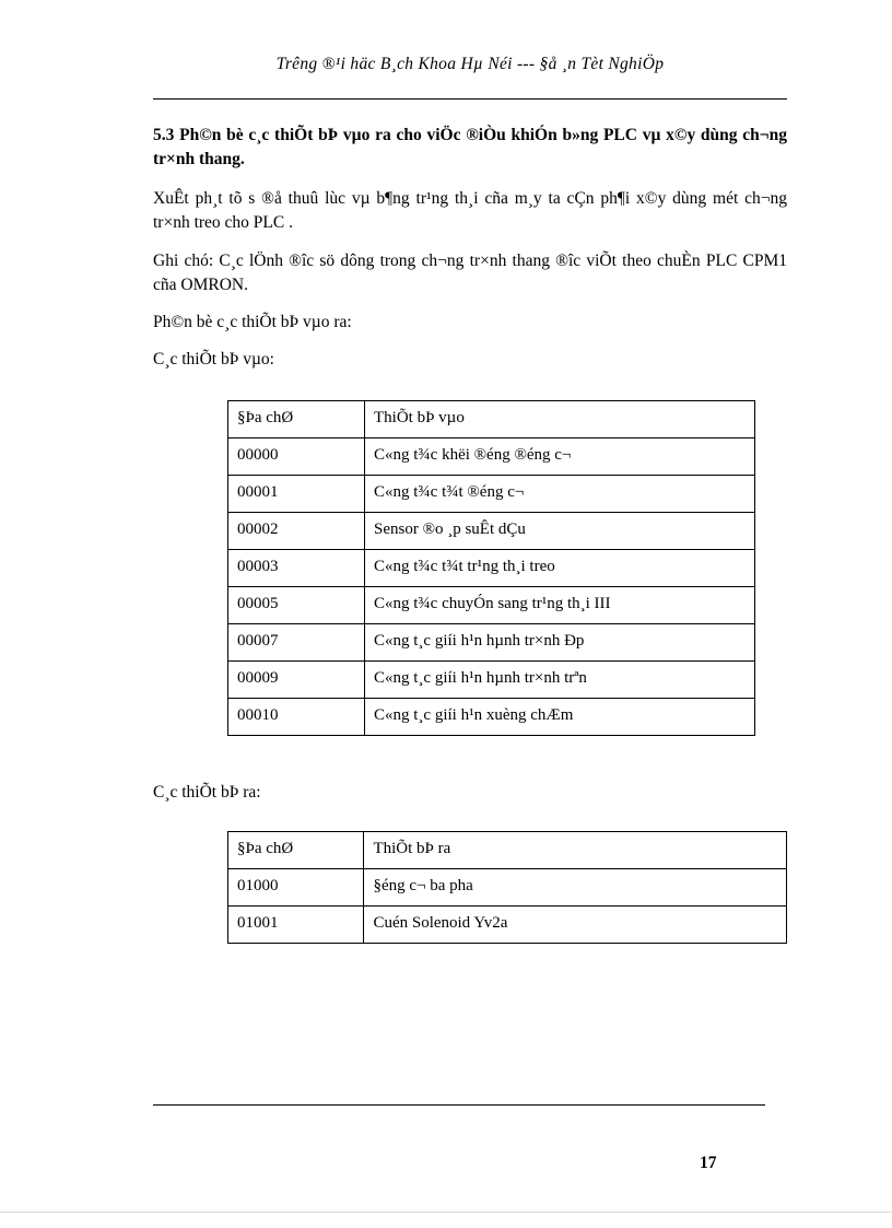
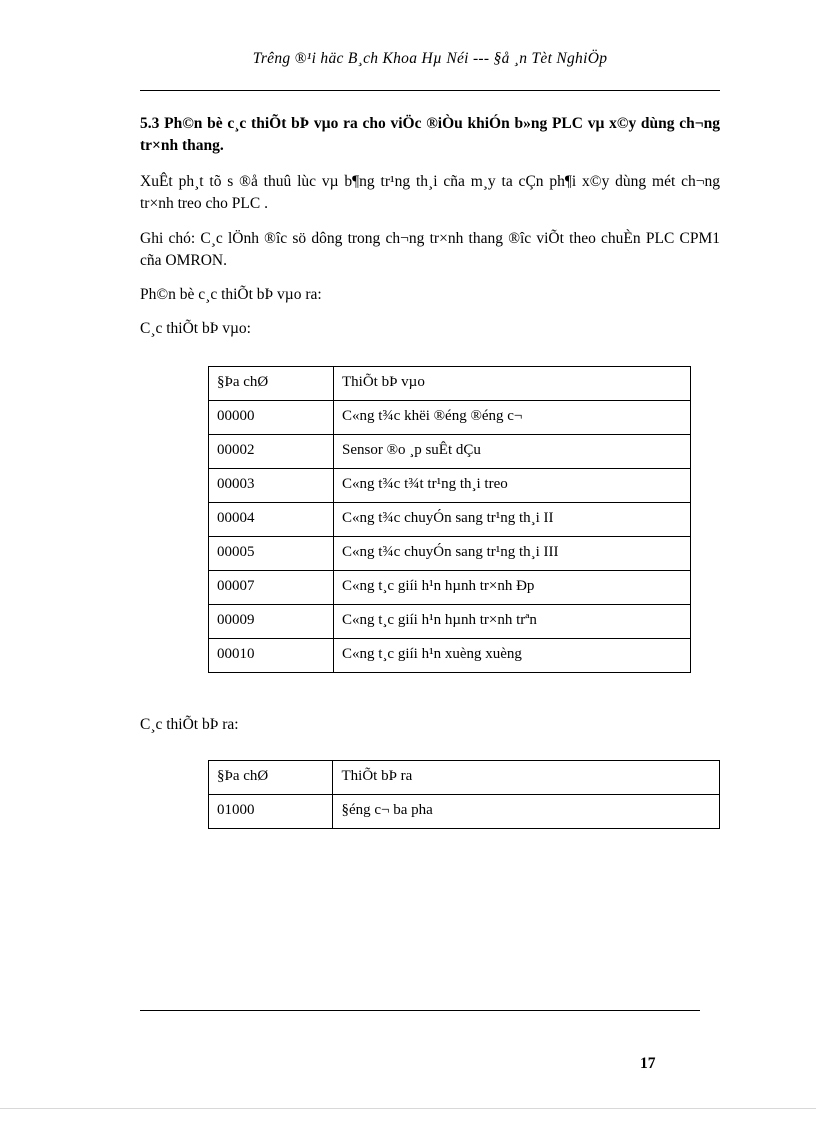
  Trêng ®¹i häc B¸ch Khoa Hµ Néi --- §å ¸n Tèt NghiÖp
  5.3 Ph©n bè c¸c thiÕt bÞ vµo ra cho viÖc ®iÒu khiÓn b»ng PLC vµ x©y dùng ch¬ng tr×nh thang.
  XuÊt ph¸t tõ s ®å thuû lùc vµ b¶ng tr¹ng th¸i cña m¸y ta cÇn ph¶i x©y dùng mét ch¬ng tr×nh treo cho PLC .
  Ghi chó: C¸c lÖnh ®îc sö dông trong ch¬ng tr×nh thang ®îc viÕt theo chuÈn PLC CPM1 cña OMRON.
  Ph©n bè c¸c thiÕt bÞ vµo ra:
  C¸c thiÕt bÞ vµo:
  §Þa chØ	ThiÕt bÞ vµo
  00000	C«ng t¾c khëi ®éng ®éng c¬
- 00001	C«ng t¾c t¾t ®éng c¬
  00002	Sensor ®o ¸p suÊt dÇu
  00003	C«ng t¾c t¾t tr¹ng th¸i treo
+ 00004	C«ng t¾c chuyÓn sang tr¹ng th¸i II
  00005	C«ng t¾c chuyÓn sang tr¹ng th¸i III
  00007	C«ng t¸c giíi h¹n hµnh tr×nh Ðp
  00009	C«ng t¸c giíi h¹n hµnh tr×nh trªn
- 00010	C«ng t¸c giíi h¹n xuèng chÆm
+ 00010	C«ng t¸c giíi h¹n xuèng xuèng
  C¸c thiÕt bÞ ra:
  §Þa chØ	ThiÕt bÞ ra
  01000	§éng c¬ ba pha
- 01001	Cuén Solenoid Yv2a
  17
